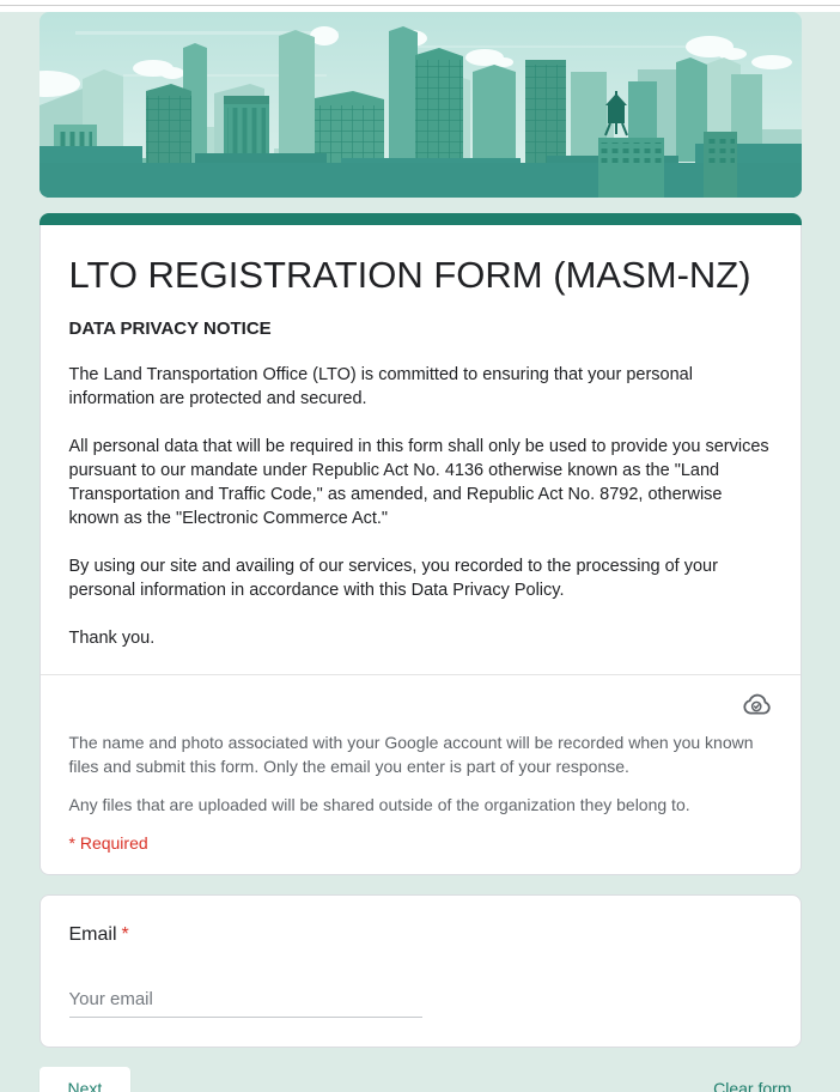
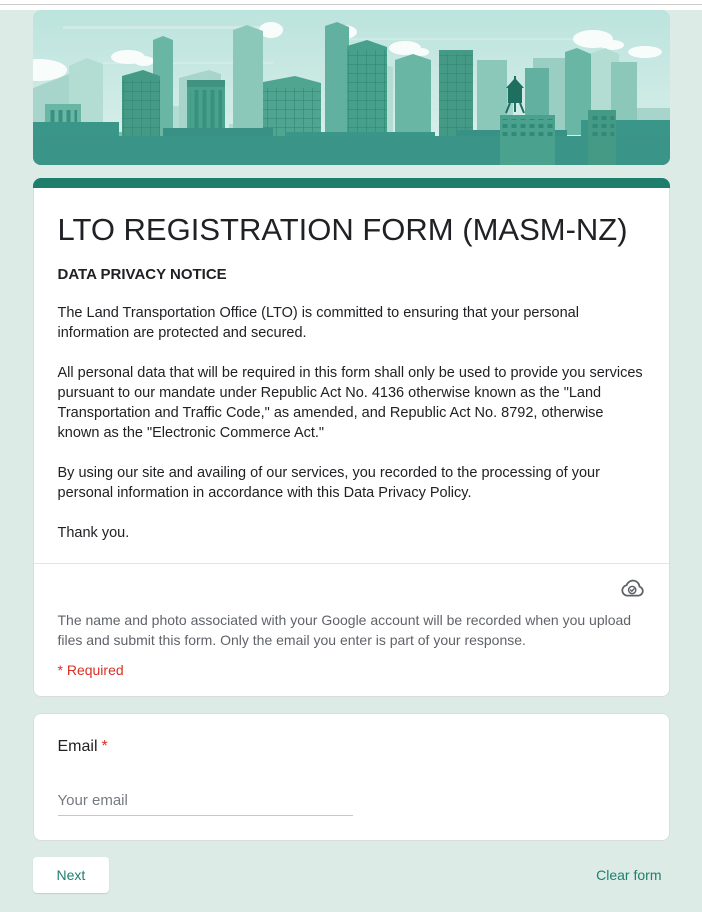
  LTO REGISTRATION FORM (MASM-NZ)
  DATA PRIVACY NOTICE
  The Land Transportation Office (LTO) is committed to ensuring that your personal information are protected and secured.
  All personal data that will be required in this form shall only be used to provide you services pursuant to our mandate under Republic Act No. 4136 otherwise known as the "Land Transportation and Traffic Code," as amended, and Republic Act No. 8792, otherwise known as the "Electronic Commerce Act."
  By using our site and availing of our services, you recorded to the processing of your personal information in accordance with this Data Privacy Policy.
  Thank you.
- The name and photo associated with your Google account will be recorded when you known files and submit this form. Only the email you enter is part of your response.
+ The name and photo associated with your Google account will be recorded when you upload files and submit this form. Only the email you enter is part of your response.
- Any files that are uploaded will be shared outside of the organization they belong to.
  * Required
  Email *
  Your email
  Next
  Clear form
